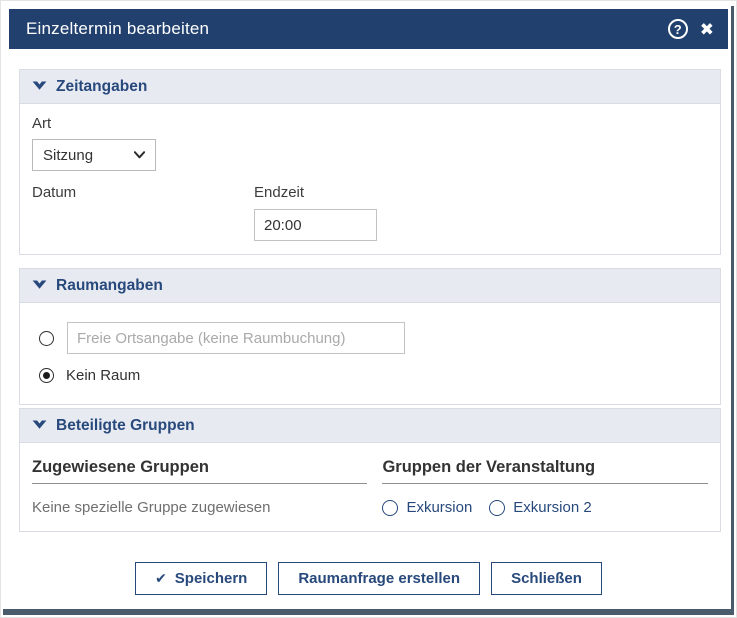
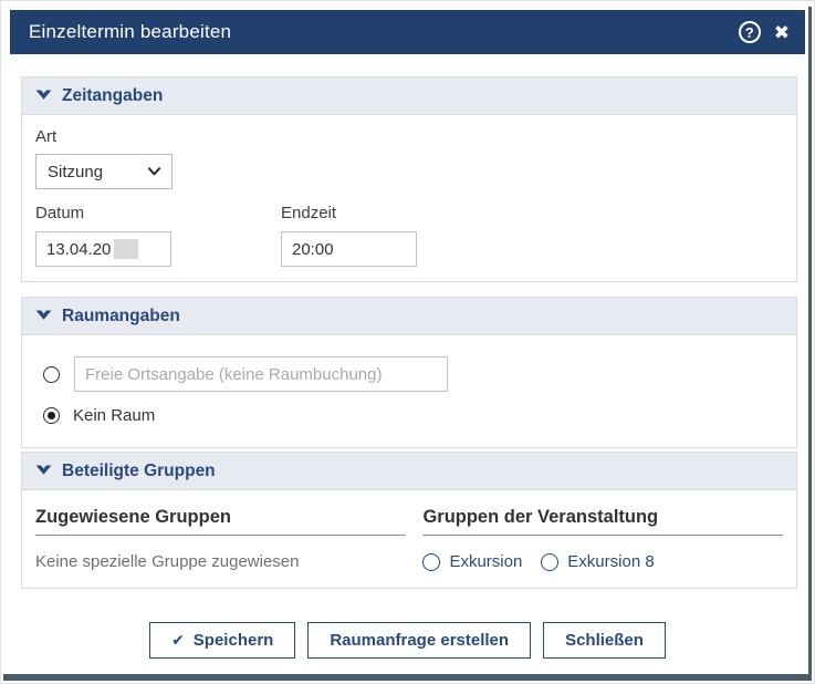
  Einzeltermin bearbeiten
  ?
  ✖
  Zeitangaben
  Art
  Sitzung
  Datum
+ 13.04.20
  Endzeit
  20:00
  Raumangaben
  Freie Ortsangabe (keine Raumbuchung)
  Kein Raum
  Beteiligte Gruppen
  Zugewiesene Gruppen
  Keine spezielle Gruppe zugewiesen
  Gruppen der Veranstaltung
  Exkursion
- Exkursion 2
+ Exkursion 8
  ✔
  Speichern
  Raumanfrage erstellen
  Schließen
